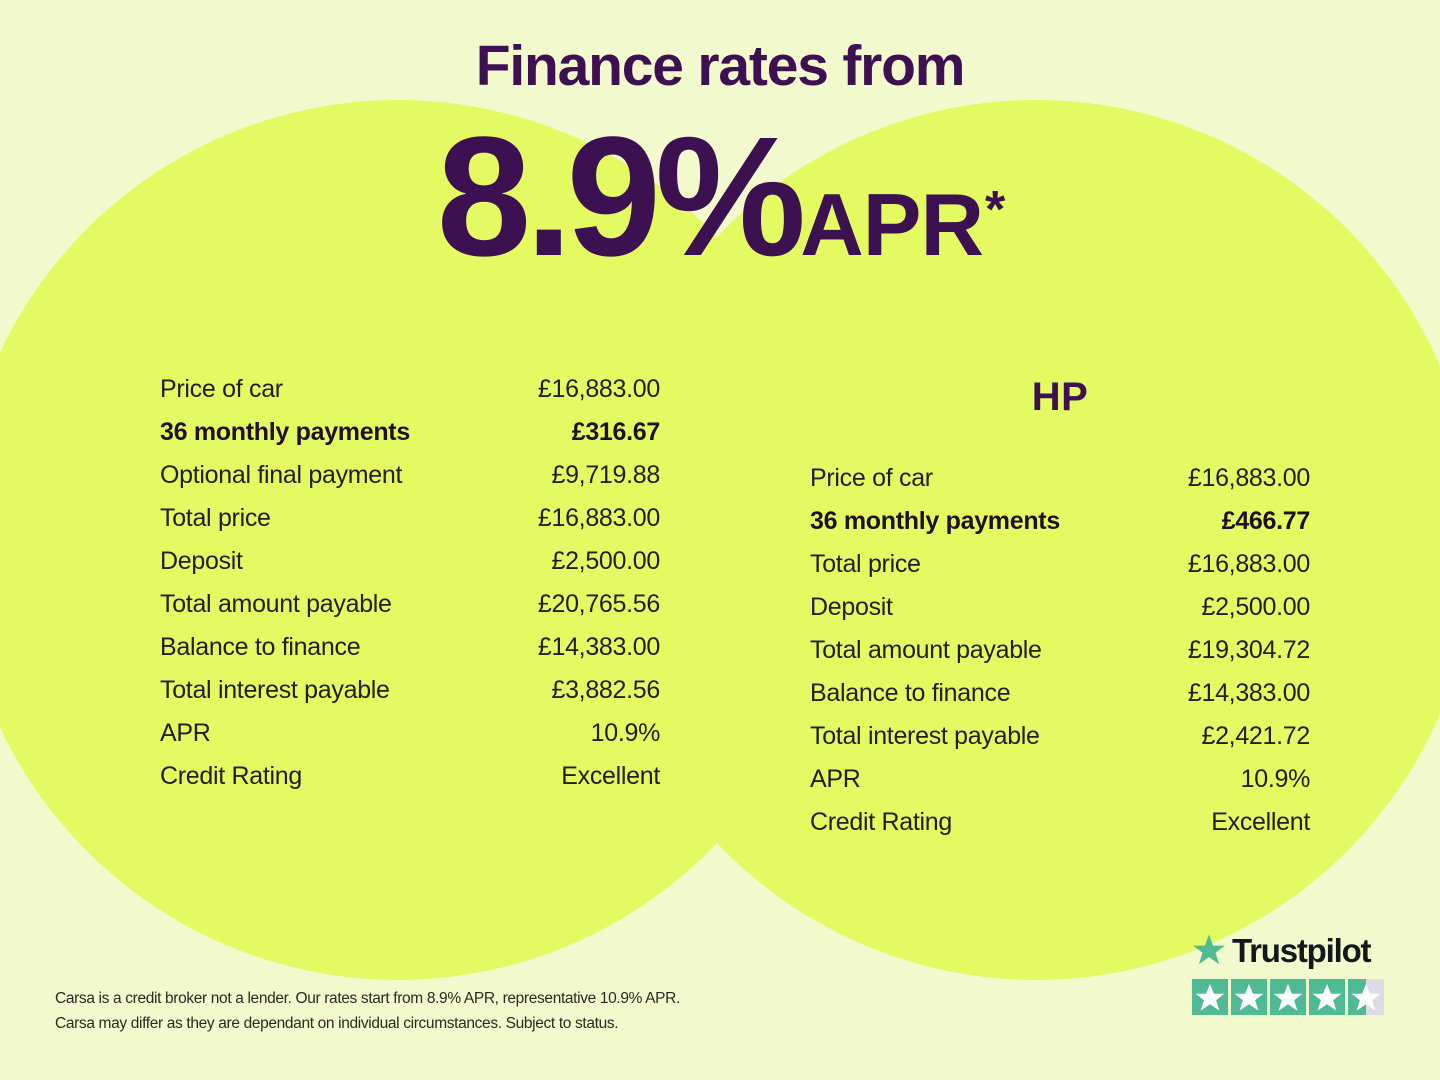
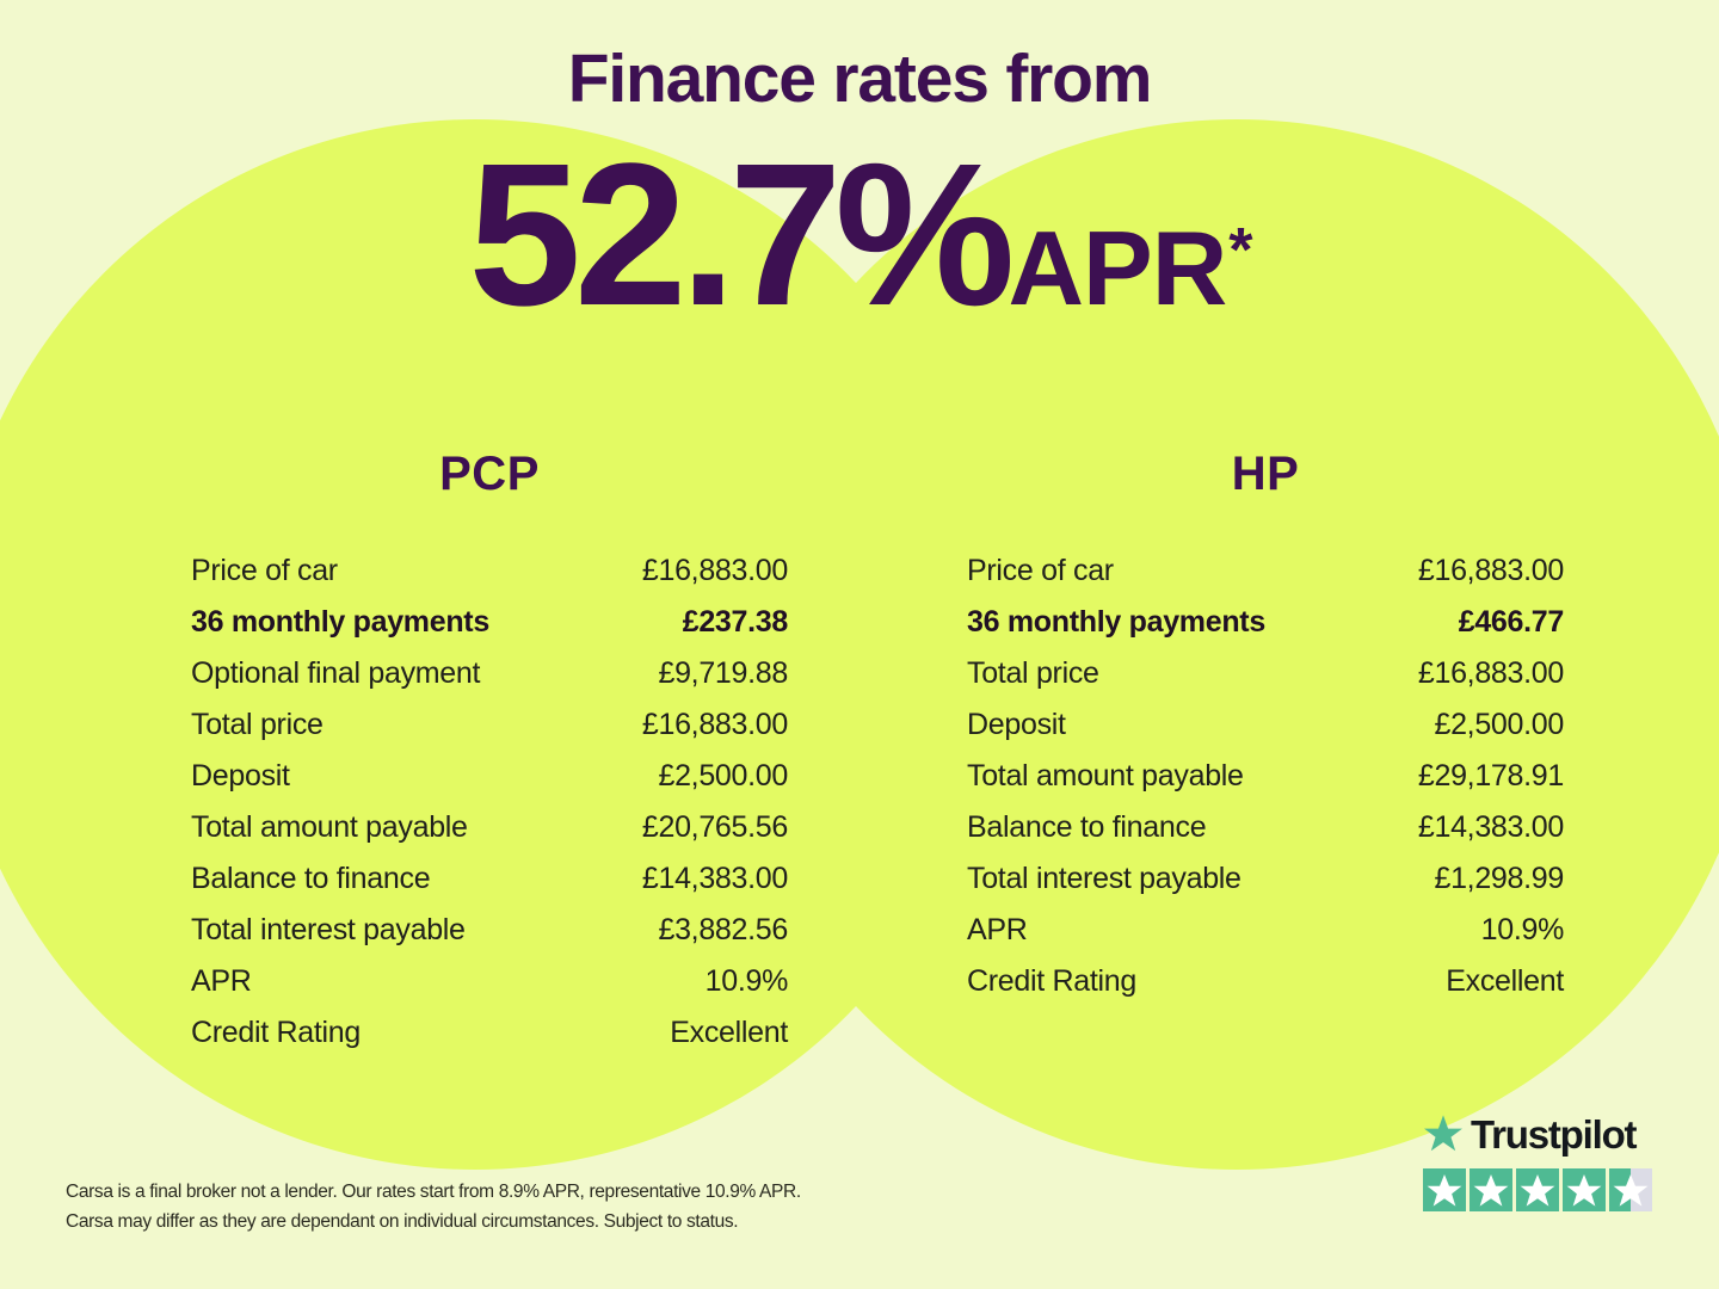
  Finance rates from
- 8.9%APR*
+ 52.7%APR*
+ PCP
  Price of car
  £16,883.00
  36 monthly payments
- £316.67
+ £237.38
  Optional final payment
  £9,719.88
  Total price
  £16,883.00
  Deposit
  £2,500.00
  Total amount payable
  £20,765.56
  Balance to finance
  £14,383.00
  Total interest payable
  £3,882.56
  APR
  10.9%
  Credit Rating
  Excellent
  HP
  Price of car
  £16,883.00
  36 monthly payments
  £466.77
  Total price
  £16,883.00
  Deposit
  £2,500.00
  Total amount payable
- £19,304.72
+ £29,178.91
  Balance to finance
  £14,383.00
  Total interest payable
- £2,421.72
+ £1,298.99
  APR
  10.9%
  Credit Rating
  Excellent
- Carsa is a credit broker not a lender. Our rates start from 8.9% APR, representative 10.9% APR.
+ Carsa is a final broker not a lender. Our rates start from 8.9% APR, representative 10.9% APR.
  Carsa may differ as they are dependant on individual circumstances. Subject to status.
  Trustpilot
